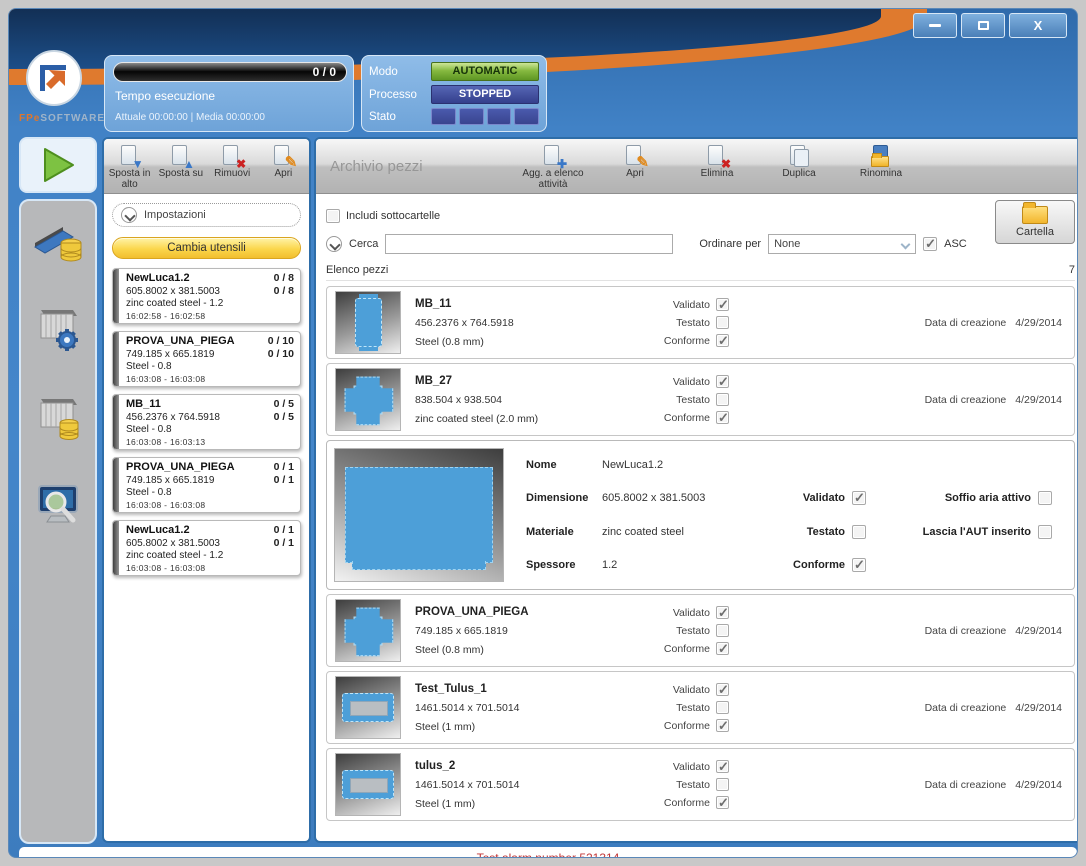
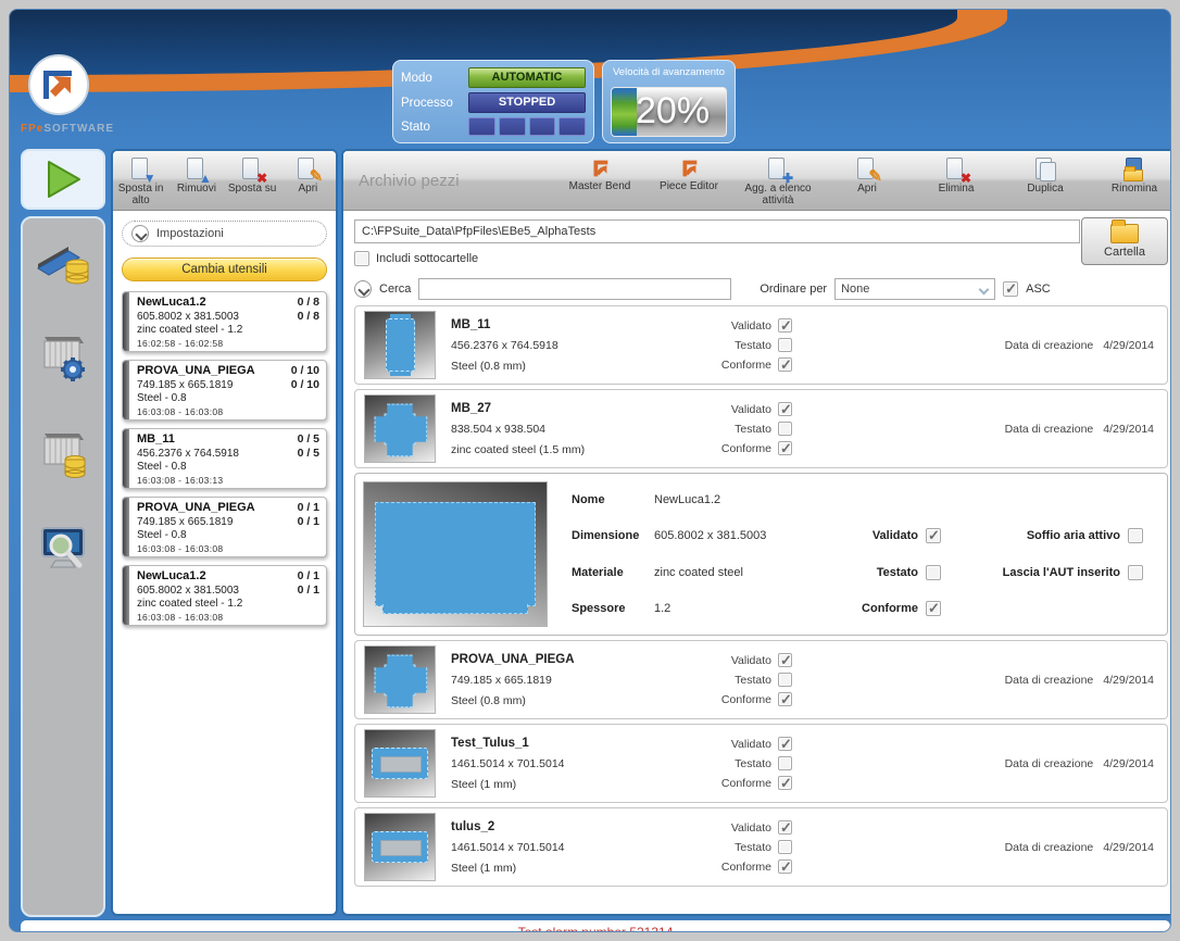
- X
  FPeSOFTWARE
- 0 / 0
- Tempo esecuzione
- Attuale 00:00:00 | Media 00:00:00
  Modo
  AUTOMATIC
  Processo
  STOPPED
  Stato
+ Velocità di avanzamento
+ 20%
  ▼
  Sposta in alto
  ▲
- Sposta su
+ Rimuovi
  ✖
- Rimuovi
+ Sposta su
  ✎
  Apri
  Impostazioni
  Cambia utensili
  NewLuca1.2
  0 / 8
  0 / 8
  605.8002 x 381.5003
  zinc coated steel - 1.2
  16:02:58 - 16:02:58
  PROVA_UNA_PIEGA
  0 / 10
  0 / 10
  749.185 x 665.1819
  Steel - 0.8
  16:03:08 - 16:03:08
  MB_11
  0 / 5
  0 / 5
  456.2376 x 764.5918
  Steel - 0.8
  16:03:08 - 16:03:13
  PROVA_UNA_PIEGA
  0 / 1
  0 / 1
  749.185 x 665.1819
  Steel - 0.8
  16:03:08 - 16:03:08
  NewLuca1.2
  0 / 1
  0 / 1
  605.8002 x 381.5003
  zinc coated steel - 1.2
  16:03:08 - 16:03:08
  Archivio pezzi
+ Master Bend
+ Piece Editor
  ✚
  Agg. a elenco attività
  ✎
  Apri
  ✖
  Elimina
  Duplica
  Rinomina
+ C:\FPSuite_Data\PfpFiles\EBe5_AlphaTests
  Cartella
  Includi sottocartelle
  Cerca
  Ordinare per
  None
  ASC
- Elenco pezzi
- 7
  MB_11
  456.2376 x 764.5918
  Steel (0.8 mm)
  Validato
  Testato
  Conforme
  Data di creazione
  4/29/2014
  MB_27
  838.504 x 938.504
- zinc coated steel (2.0 mm)
+ zinc coated steel (1.5 mm)
  Validato
  Testato
  Conforme
  Data di creazione
  4/29/2014
  Nome
  NewLuca1.2
  Dimensione
  605.8002 x 381.5003
  Validato
  Soffio aria attivo
  Materiale
  zinc coated steel
  Testato
  Lascia l'AUT inserito
  Spessore
  1.2
  Conforme
  PROVA_UNA_PIEGA
  749.185 x 665.1819
  Steel (0.8 mm)
  Validato
  Testato
  Conforme
  Data di creazione
  4/29/2014
  Test_Tulus_1
  1461.5014 x 701.5014
  Steel (1 mm)
  Validato
  Testato
  Conforme
  Data di creazione
  4/29/2014
  tulus_2
  1461.5014 x 701.5014
  Steel (1 mm)
  Validato
  Testato
  Conforme
  Data di creazione
  4/29/2014
